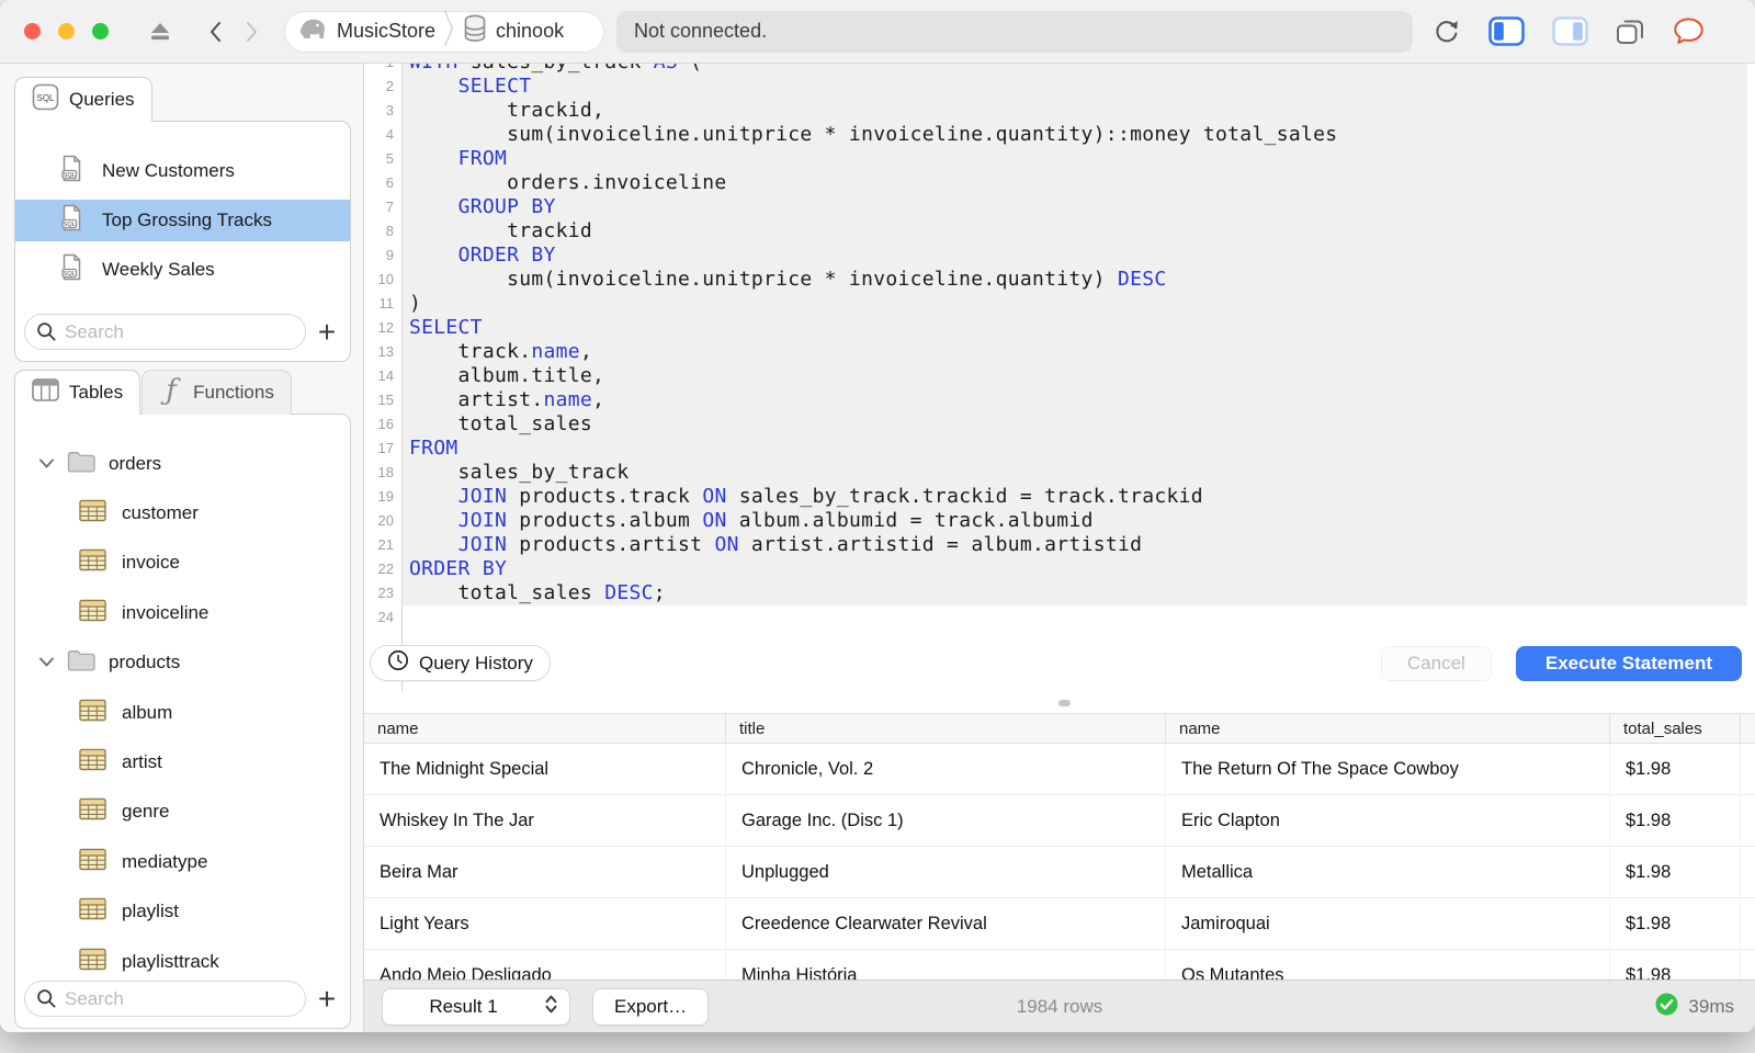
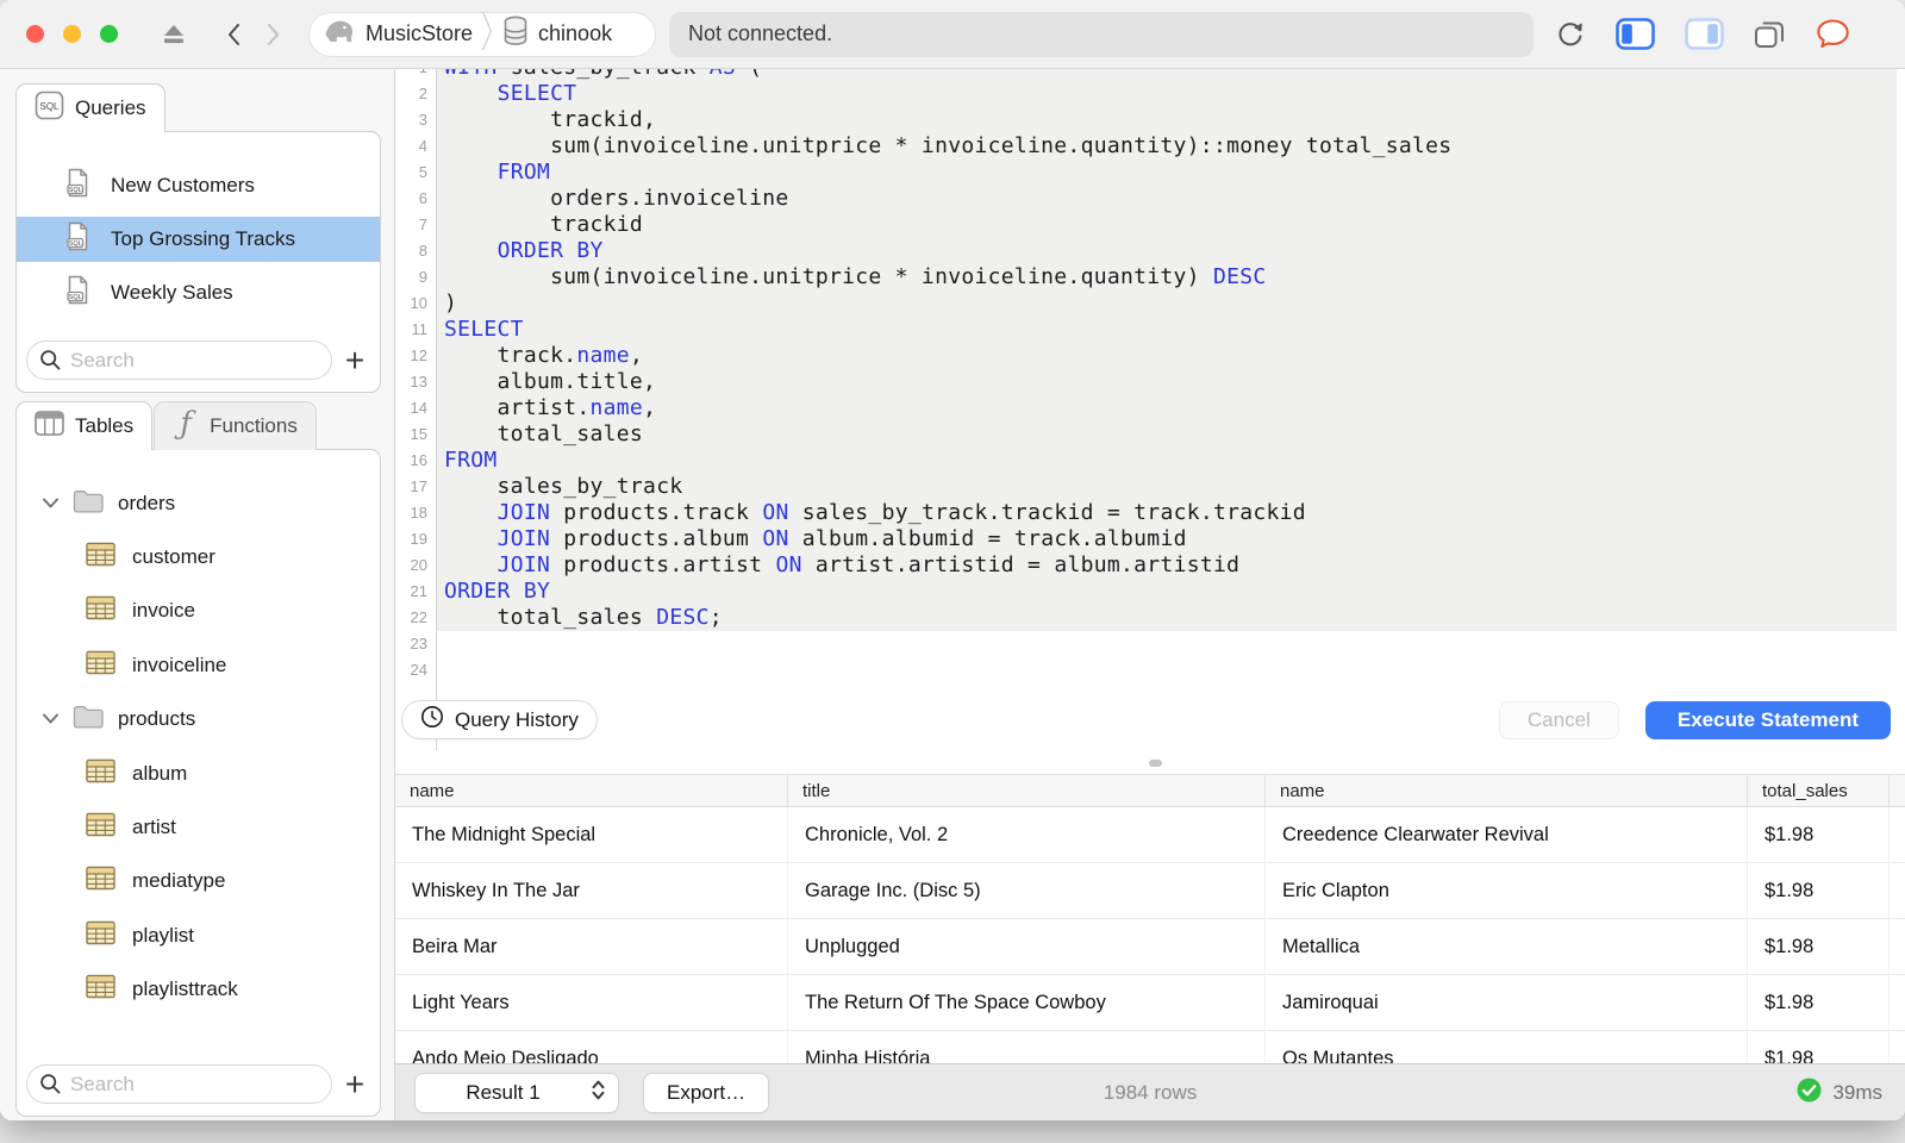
  MusicStore
  chinook
  Not connected.
  SQL
  Queries
  New Customers
  Top Grossing Tracks
  Weekly Sales
  Search
  +
  Tables
  ƒ
  Functions
  orders
  customer
  invoice
  invoiceline
  products
  album
  artist
- genre
  mediatype
  playlist
  playlisttrack
  Search
  +
  2
  3
  4
  5
  6
  7
  8
  9
  10
  11
  12
  13
  14
  15
  16
  17
  18
  19
  20
  21
  22
  23
  24
  SELECT
  trackid,
  sum(invoiceline.unitprice * invoiceline.quantity)::money total_sales
  FROM
  orders.invoiceline
- GROUP BY
  trackid
  ORDER BY
  sum(invoiceline.unitprice * invoiceline.quantity) DESC
  )
  SELECT
  track.name,
  album.title,
  artist.name,
  total_sales
  FROM
  sales_by_track
  JOIN products.track ON sales_by_track.trackid = track.trackid
  JOIN products.album ON album.albumid = track.albumid
  JOIN products.artist ON artist.artistid = album.artistid
  ORDER BY
  total_sales DESC;
  Query History
  Cancel
  Execute Statement
  name
  title
  name
  total_sales
  The Midnight Special
  Chronicle, Vol. 2
- The Return Of The Space Cowboy
+ Creedence Clearwater Revival
  $1.98
  Whiskey In The Jar
- Garage Inc. (Disc 1)
+ Garage Inc. (Disc 5)
  Eric Clapton
  $1.98
  Beira Mar
  Unplugged
  Metallica
  $1.98
  Light Years
- Creedence Clearwater Revival
+ The Return Of The Space Cowboy
  Jamiroquai
  $1.98
  Ando Meio Desligado
  Minha História
  Os Mutantes
  $1.98
  Result 1
  Export…
  1984 rows
  39ms
